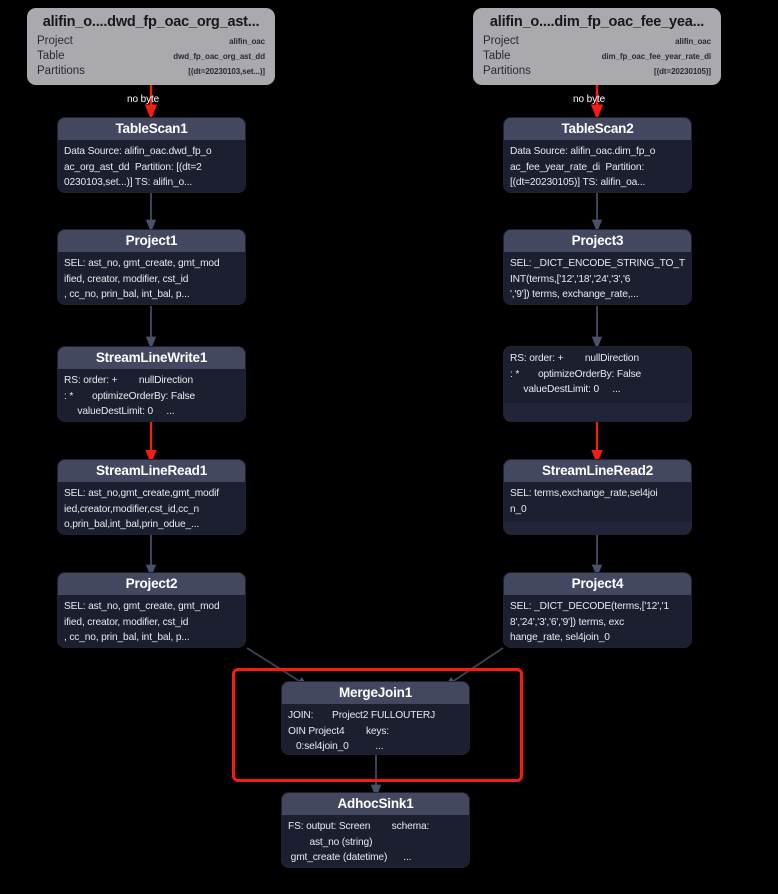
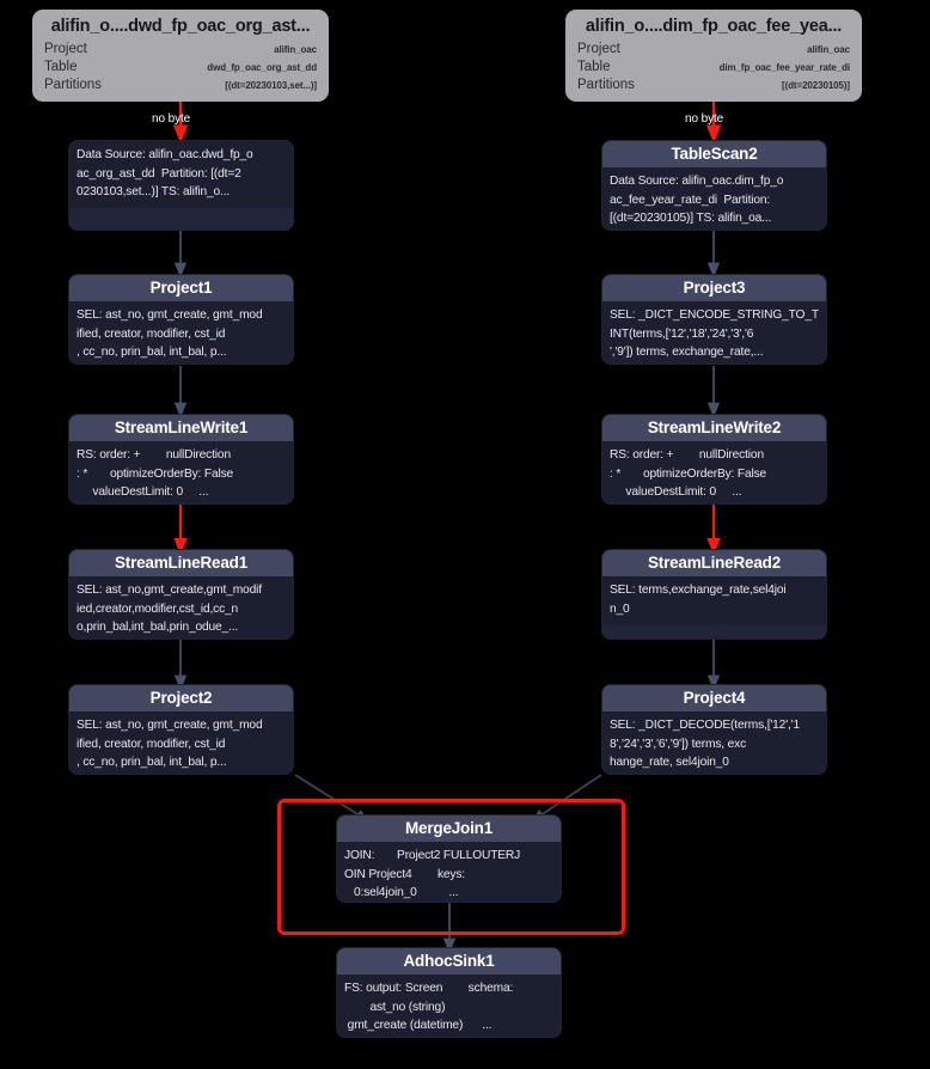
  alifin_o....dwd_fp_oac_org_ast...
  Project
  alifin_oac
  Table
  dwd_fp_oac_org_ast_dd
  Partitions
  [(dt=20230103,set...)]
  alifin_o....dim_fp_oac_fee_yea...
  Project
  alifin_oac
  Table
  dim_fp_oac_fee_year_rate_di
  Partitions
  [(dt=20230105)]
  no byte
  no byte
- TableScan1
  Data Source: alifin_oac.dwd_fp_o
  ac_org_ast_dd Partition: [(dt=2
  0230103,set...)] TS: alifin_o...
  TableScan2
  Data Source: alifin_oac.dim_fp_o
  ac_fee_year_rate_di Partition:
  [(dt=20230105)] TS: alifin_oa...
  Project1
  SEL: ast_no, gmt_create, gmt_mod
  ified, creator, modifier, cst_id
  , cc_no, prin_bal, int_bal, p...
  Project3
  SEL: _DICT_ENCODE_STRING_TO_T
  INT(terms,['12','18','24','3','6
  ','9']) terms, exchange_rate,...
  StreamLineWrite1
  RS: order: + nullDirection
  : * optimizeOrderBy: False
  valueDestLimit: 0 ...
+ StreamLineWrite2
  RS: order: + nullDirection
  : * optimizeOrderBy: False
  valueDestLimit: 0 ...
  StreamLineRead1
  SEL: ast_no,gmt_create,gmt_modif
  ied,creator,modifier,cst_id,cc_n
  o,prin_bal,int_bal,prin_odue_...
  StreamLineRead2
  SEL: terms,exchange_rate,sel4joi
  n_0
  Project2
  SEL: ast_no, gmt_create, gmt_mod
  ified, creator, modifier, cst_id
  , cc_no, prin_bal, int_bal, p...
  Project4
  SEL: _DICT_DECODE(terms,['12','1
  8','24','3','6','9']) terms, exc
  hange_rate, sel4join_0
  MergeJoin1
  JOIN: Project2 FULLOUTERJ
  OIN Project4 keys:
  0:sel4join_0 ...
  AdhocSink1
  FS: output: Screen schema:
  ast_no (string)
  gmt_create (datetime) ...
